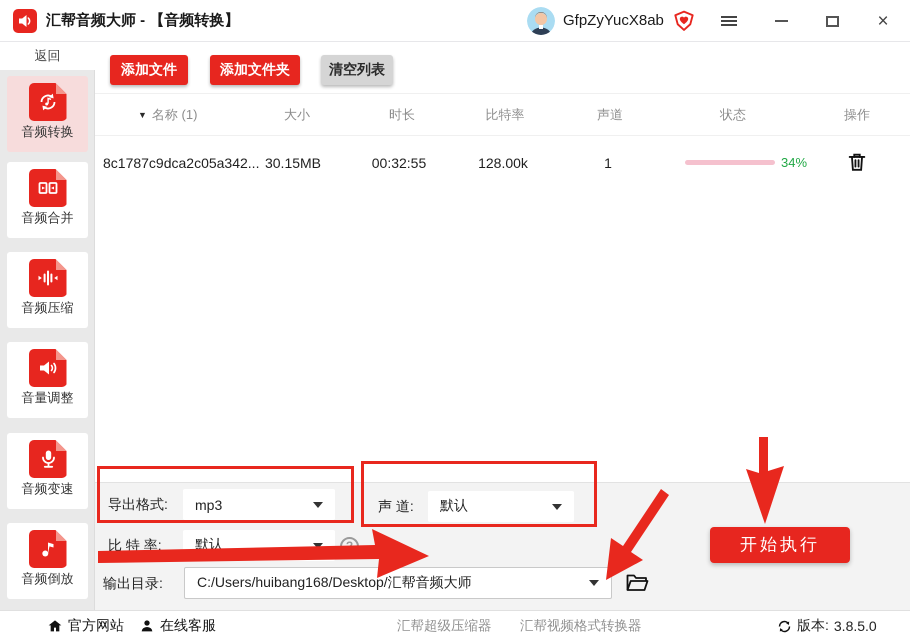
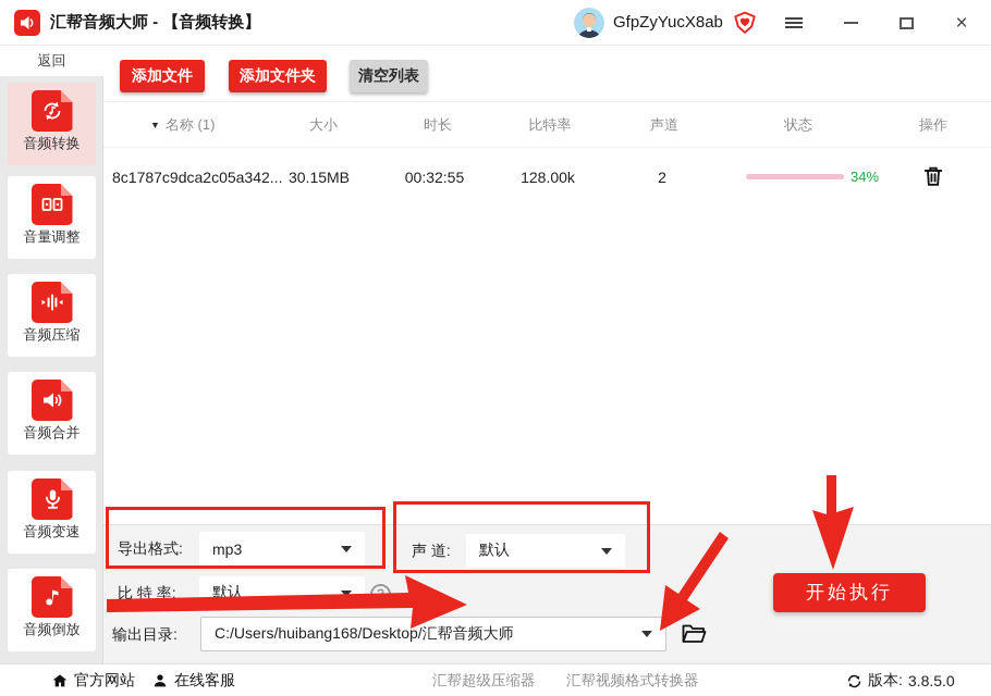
  汇帮音频大师 - 【音频转换】
  GfpZyYucX8ab
  ×
  返回
  音频转换
- 音频合并
+ 音量调整
  音频压缩
- 音量调整
+ 音频合并
  音频变速
  音频倒放
  添加文件
  添加文件夹
  清空列表
  ▼ 名称 (1)
  大小
  时长
  比特率
  声道
  状态
  操作
  8c1787c9dca2c05a342...
  30.15MB
  00:32:55
  128.00k
- 1
+ 2
  34%
  导出格式:
  mp3
  声 道:
  默认
  比 特 率:
  默认
  输出目录:
  C:/Users/huibang168/Desktop/汇帮音频大师
  开始执行
  官方网站
  在线客服
  汇帮超级压缩器
  汇帮视频格式转换器
  版本:
  3.8.5.0
